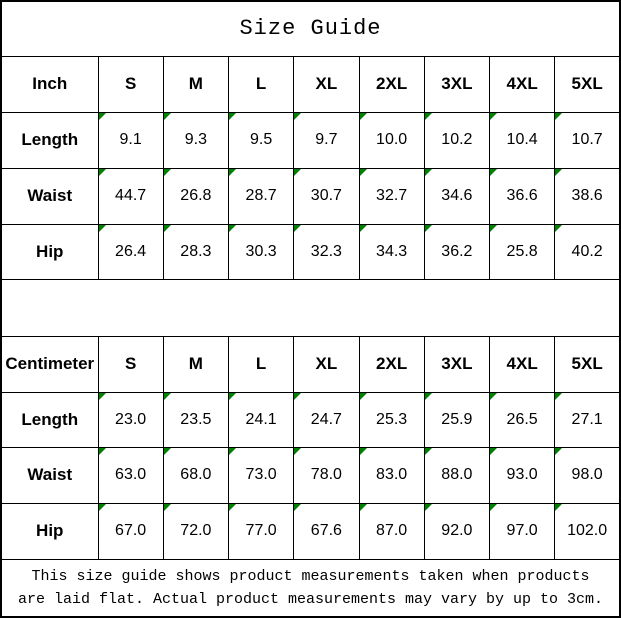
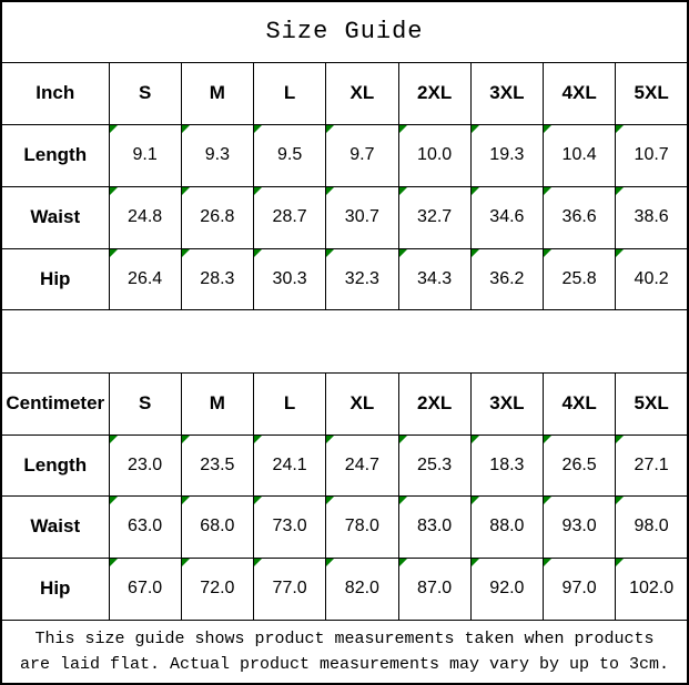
  Size Guide
  Inch	S	M	L	XL	2XL	3XL	4XL	5XL
- Length	9.1	9.3	9.5	9.7	10.0	10.2	10.4	10.7
+ Length	9.1	9.3	9.5	9.7	10.0	19.3	10.4	10.7
- Waist	44.7	26.8	28.7	30.7	32.7	34.6	36.6	38.6
+ Waist	24.8	26.8	28.7	30.7	32.7	34.6	36.6	38.6
  Hip	26.4	28.3	30.3	32.3	34.3	36.2	25.8	40.2
  Centimeter	S	M	L	XL	2XL	3XL	4XL	5XL
- Length	23.0	23.5	24.1	24.7	25.3	25.9	26.5	27.1
+ Length	23.0	23.5	24.1	24.7	25.3	18.3	26.5	27.1
  Waist	63.0	68.0	73.0	78.0	83.0	88.0	93.0	98.0
- Hip	67.0	72.0	77.0	67.6	87.0	92.0	97.0	102.0
+ Hip	67.0	72.0	77.0	82.0	87.0	92.0	97.0	102.0
  This size guide shows product measurements taken when products are laid flat. Actual product measurements may vary by up to 3cm.
